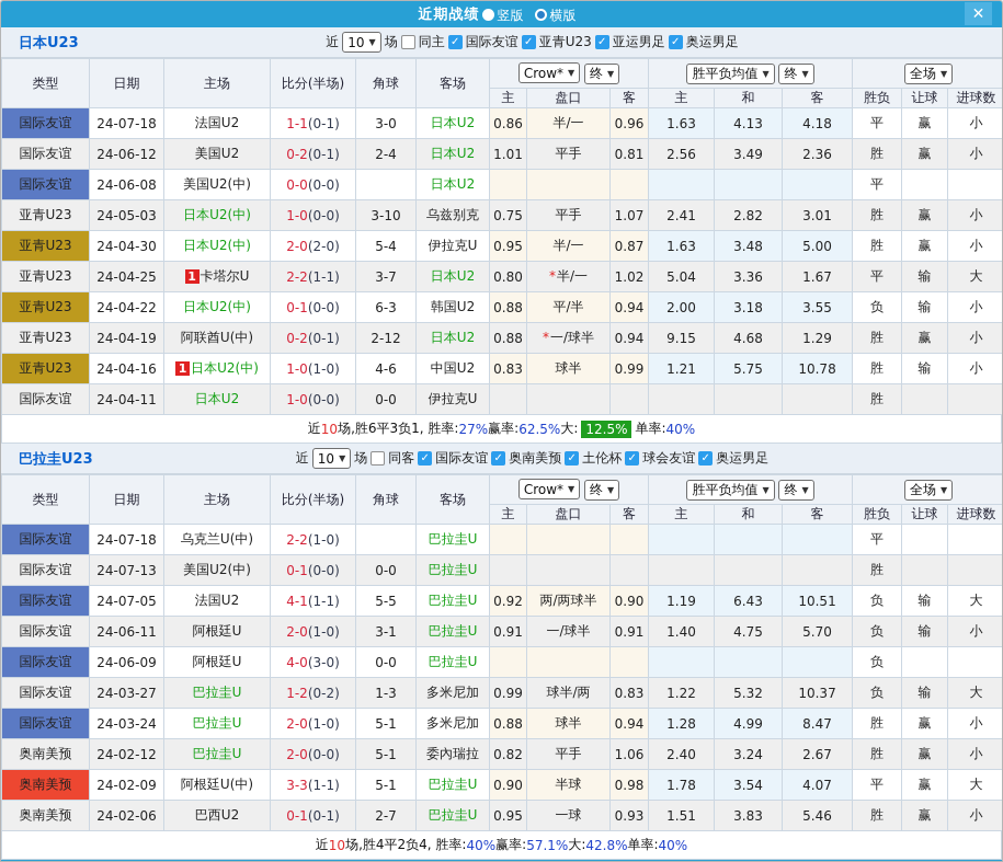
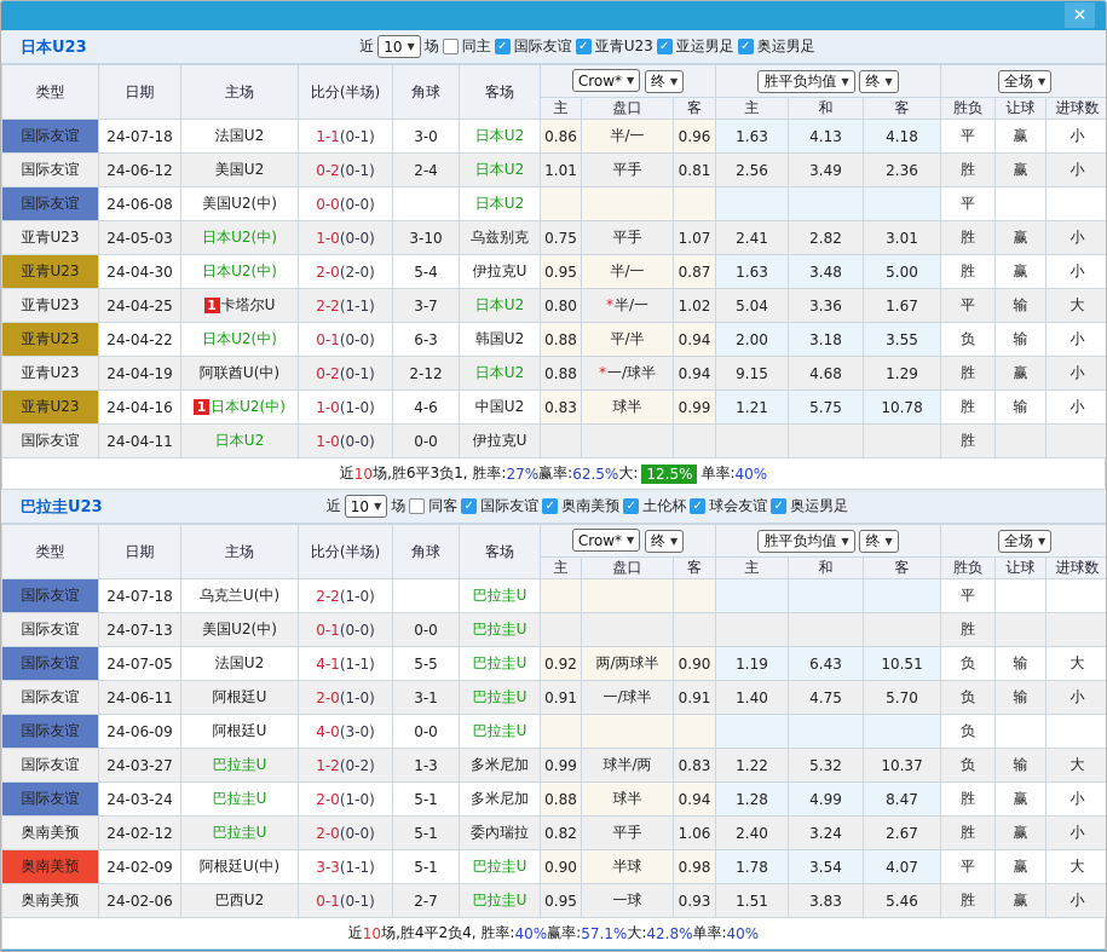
- 近期战绩
- 竖版 横版
  ✕
  日本U23
  近
  10
  ▼
  场
  同主
  ✓
  国际友谊
  ✓
  亚青U23
  ✓
  亚运男足
  ✓
  奥运男足
  类型	日期	主场	比分(半场)	角球	客场	Crow* ▼ 终 ▼	胜平负均值 ▼ 终 ▼	全场 ▼
  主	盘口	客	主	和	客	胜负	让球	进球数
  国际友谊	24-07-18	法国U2	1-1(0-1)	3-0	日本U2	0.86	半/一	0.96	1.63	4.13	4.18	平	赢	小
  国际友谊	24-06-12	美国U2	0-2(0-1)	2-4	日本U2	1.01	平手	0.81	2.56	3.49	2.36	胜	赢	小
  国际友谊	24-06-08	美国U2(中)	0-0(0-0)		日本U2							平
  亚青U23	24-05-03	日本U2(中)	1-0(0-0)	3-10	乌兹别克	0.75	平手	1.07	2.41	2.82	3.01	胜	赢	小
  亚青U23	24-04-30	日本U2(中)	2-0(2-0)	5-4	伊拉克U	0.95	半/一	0.87	1.63	3.48	5.00	胜	赢	小
  亚青U23	24-04-25	1 卡塔尔U	2-2(1-1)	3-7	日本U2	0.80	*半/一	1.02	5.04	3.36	1.67	平	输	大
  亚青U23	24-04-22	日本U2(中)	0-1(0-0)	6-3	韩国U2	0.88	平/半	0.94	2.00	3.18	3.55	负	输	小
  亚青U23	24-04-19	阿联酋U(中)	0-2(0-1)	2-12	日本U2	0.88	*一/球半	0.94	9.15	4.68	1.29	胜	赢	小
  亚青U23	24-04-16	1 日本U2(中)	1-0(1-0)	4-6	中国U2	0.83	球半	0.99	1.21	5.75	10.78	胜	输	小
  国际友谊	24-04-11	日本U2	1-0(0-0)	0-0	伊拉克U							胜
  近
  10
  场,胜6平3负1, 胜率:
  27%
  赢率:
  62.5%
  大:
  12.5%
  单率:
  40%
  巴拉圭U23
  近
  10
  ▼
  场
  同客
  ✓
  国际友谊
  ✓
  奥南美预
  ✓
  土伦杯
  ✓
  球会友谊
  ✓
  奥运男足
  类型	日期	主场	比分(半场)	角球	客场	Crow* ▼ 终 ▼	胜平负均值 ▼ 终 ▼	全场 ▼
  主	盘口	客	主	和	客	胜负	让球	进球数
  国际友谊	24-07-18	乌克兰U(中)	2-2(1-0)		巴拉圭U							平
  国际友谊	24-07-13	美国U2(中)	0-1(0-0)	0-0	巴拉圭U							胜
  国际友谊	24-07-05	法国U2	4-1(1-1)	5-5	巴拉圭U	0.92	两/两球半	0.90	1.19	6.43	10.51	负	输	大
  国际友谊	24-06-11	阿根廷U	2-0(1-0)	3-1	巴拉圭U	0.91	一/球半	0.91	1.40	4.75	5.70	负	输	小
  国际友谊	24-06-09	阿根廷U	4-0(3-0)	0-0	巴拉圭U							负
  国际友谊	24-03-27	巴拉圭U	1-2(0-2)	1-3	多米尼加	0.99	球半/两	0.83	1.22	5.32	10.37	负	输	大
  国际友谊	24-03-24	巴拉圭U	2-0(1-0)	5-1	多米尼加	0.88	球半	0.94	1.28	4.99	8.47	胜	赢	小
  奥南美预	24-02-12	巴拉圭U	2-0(0-0)	5-1	委內瑞拉	0.82	平手	1.06	2.40	3.24	2.67	胜	赢	小
  奥南美预	24-02-09	阿根廷U(中)	3-3(1-1)	5-1	巴拉圭U	0.90	半球	0.98	1.78	3.54	4.07	平	赢	大
  奥南美预	24-02-06	巴西U2	0-1(0-1)	2-7	巴拉圭U	0.95	一球	0.93	1.51	3.83	5.46	胜	赢	小
  近
  10
  场,胜4平2负4, 胜率:
  40%
  赢率:
  57.1%
  大:
  42.8%
  单率:
  40%
